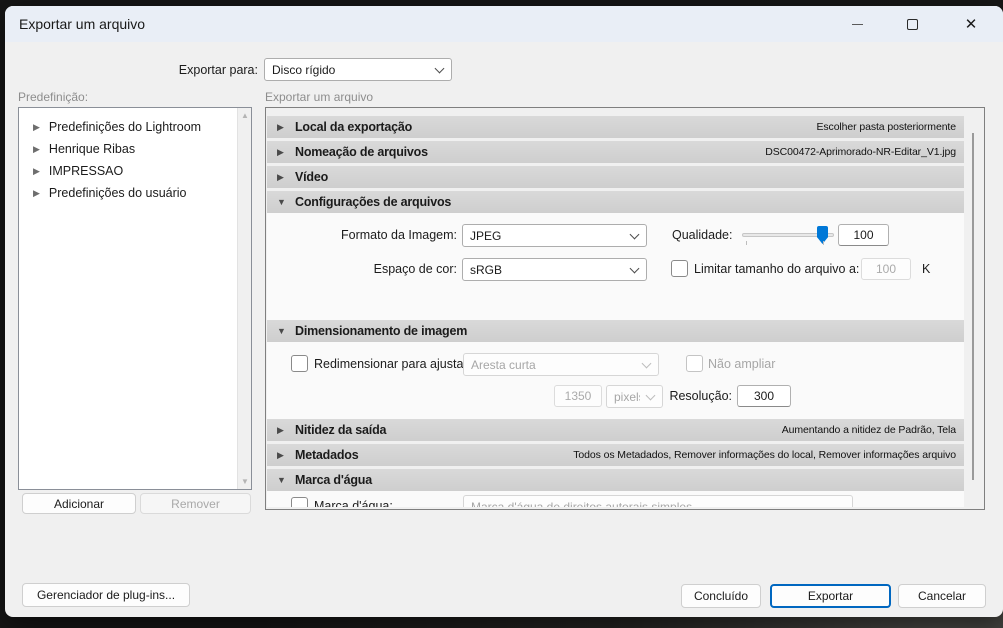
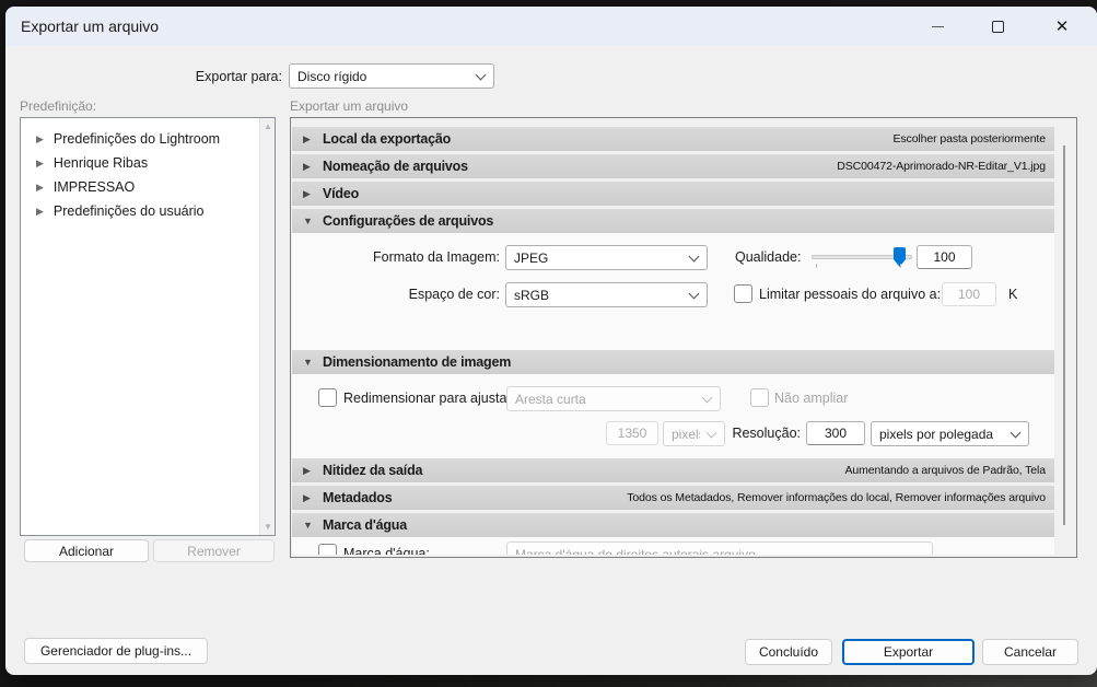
  Exportar um arquivo
  ✕
  Exportar para:
  Disco rígido
  Predefinição:
  Exportar um arquivo
  ▶
  Predefinições do Lightroom
  ▶
  Henrique Ribas
  ▶
  IMPRESSAO
  ▶
  Predefinições do usuário
  ▲
  ▼
  Adicionar
  Remover
  ▶
  Local da exportação
  Escolher pasta posteriormente
  ▶
  Nomeação de arquivos
  DSC00472-Aprimorado-NR-Editar_V1.jpg
  ▶
  Vídeo
  ▼
  Configurações de arquivos
  Formato da Imagem:
  JPEG
  Qualidade:
  100
  Espaço de cor:
  sRGB
- Limitar tamanho do arquivo a:
+ Limitar pessoais do arquivo a:
  100
  K
  ▼
  Dimensionamento de imagem
  Redimensionar para ajusta
  Aresta curta
  Não ampliar
  1350
  pixel
  Resolução:
  300
+ pixels por polegada
  ▶
  Nitidez da saída
- Aumentando a nitidez de Padrão, Tela
+ Aumentando a arquivos de Padrão, Tela
  ▶
  Metadados
  Todos os Metadados, Remover informações do local, Remover informações arquivo
  ▼
  Marca d'água
  Marca d'água:
- Marca d'água de direitos autorais simples
+ Marca d'água de direitos autorais arquivo
  Gerenciador de plug-ins...
  Concluído
  Exportar
  Cancelar
